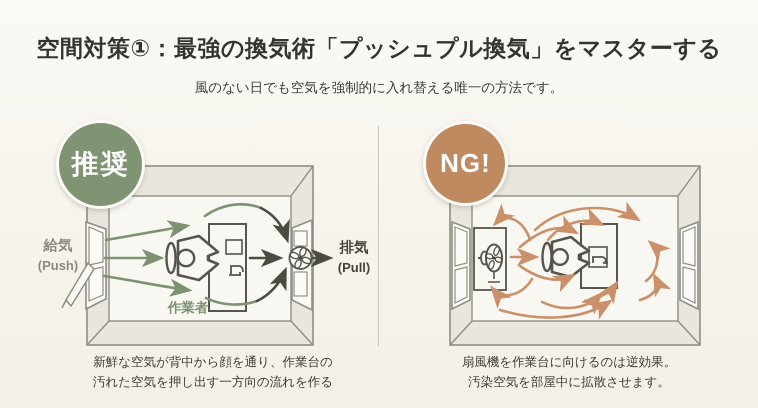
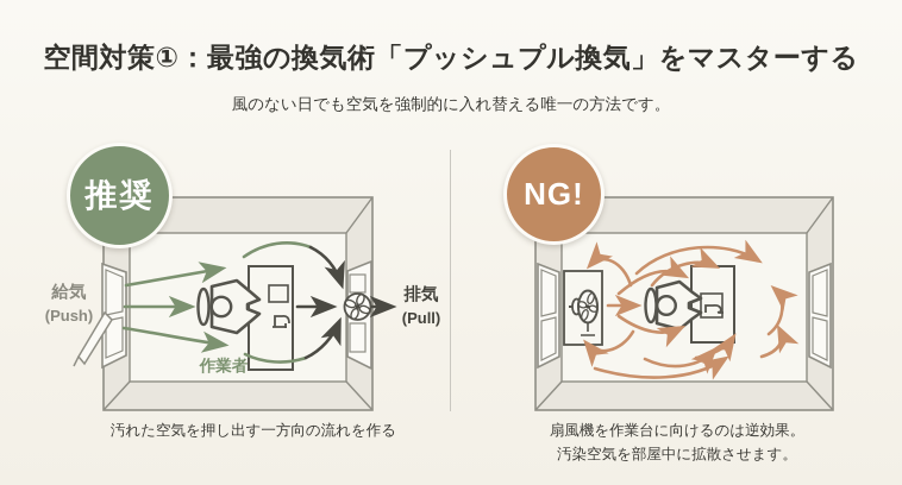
  空間対策①：最強の換気術「プッシュプル換気」をマスターする
  風のない日でも空気を強制的に入れ替える唯一の方法です。
  推奨
  給気
  (Push)
  排気
  (Pull)
  作業者
- 新鮮な空気が背中から顔を通り、作業台の
  汚れた空気を押し出す一方向の流れを作る
  NG!
  扇風機を作業台に向けるのは逆効果。
  汚染空気を部屋中に拡散させます。
